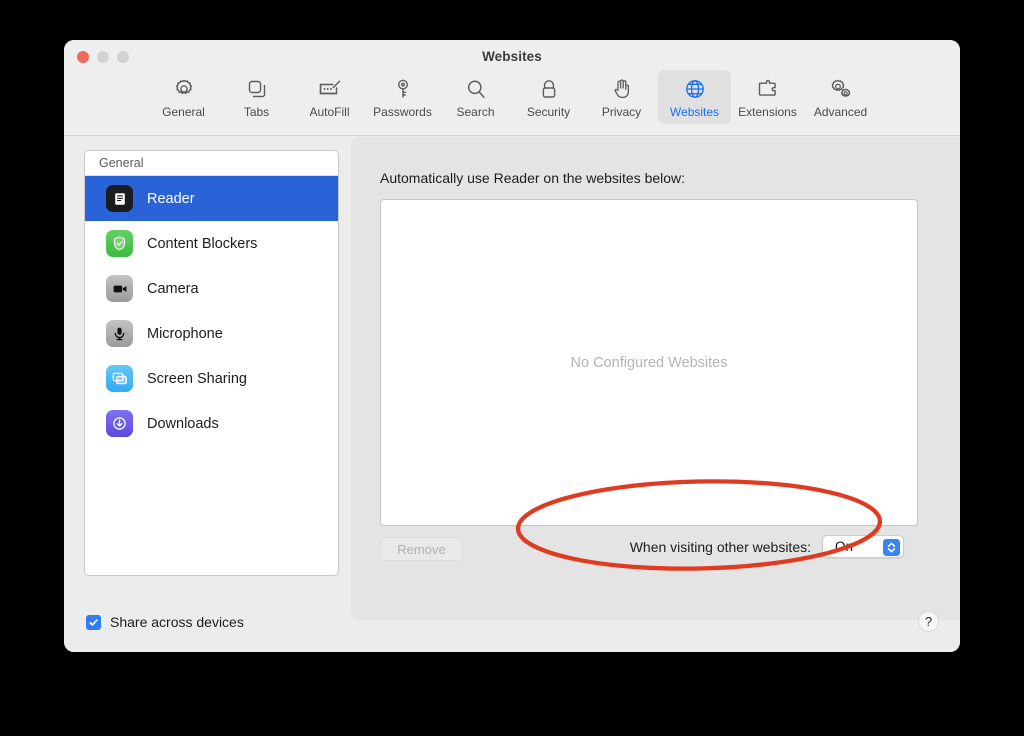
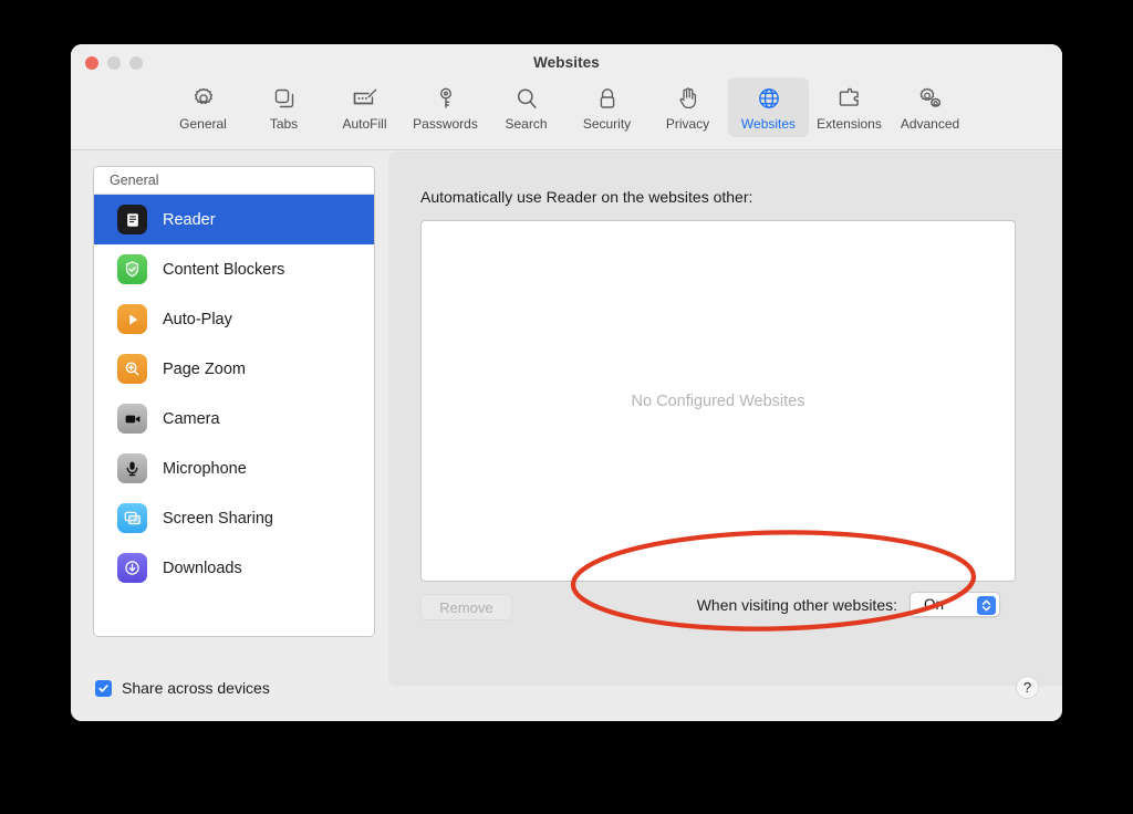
  Websites
  General
  Tabs
  AutoFill
  Passwords
  Search
  Security
  Privacy
  Websites
  Extensions
  Advanced
- Automatically use Reader on the websites below:
+ Automatically use Reader on the websites other:
  No Configured Websites
  Remove
  When visiting other websites:
  General
  Reader
  Content Blockers
+ Auto-Play
+ Page Zoom
  Camera
  Microphone
  Screen Sharing
  Downloads
  Share across devices
  ?
